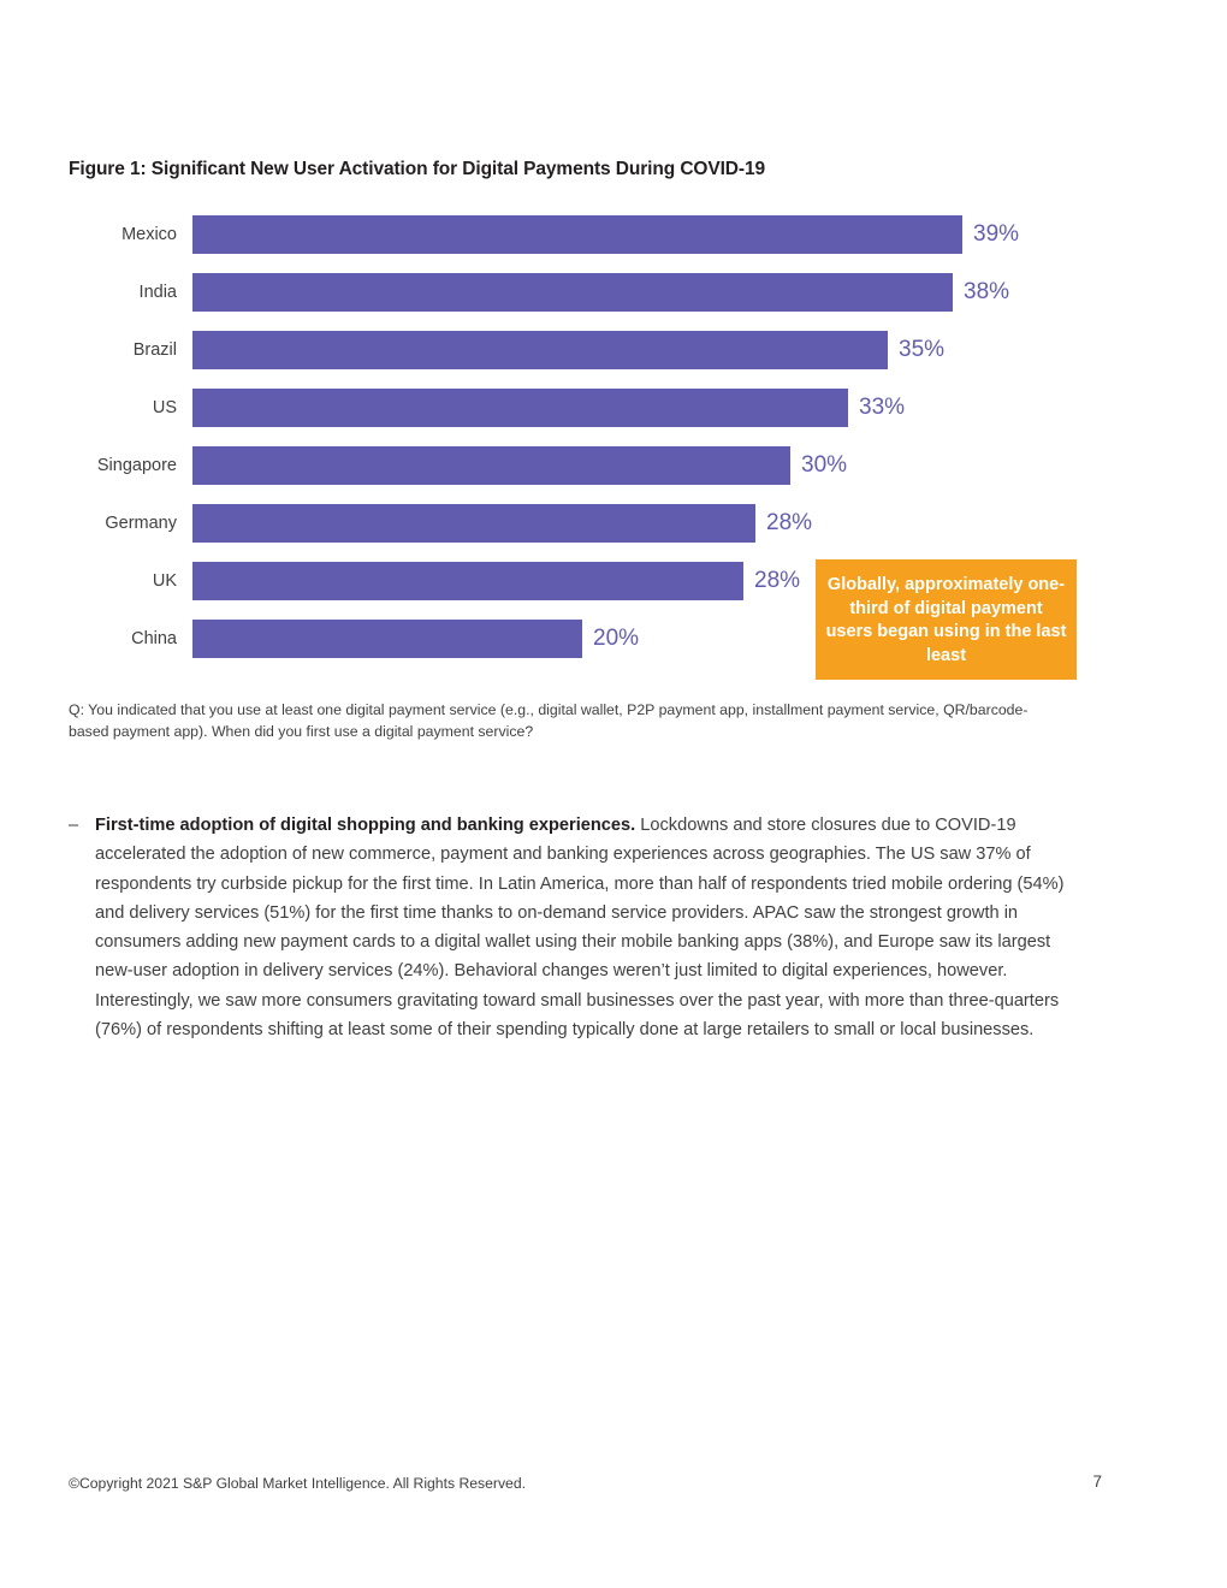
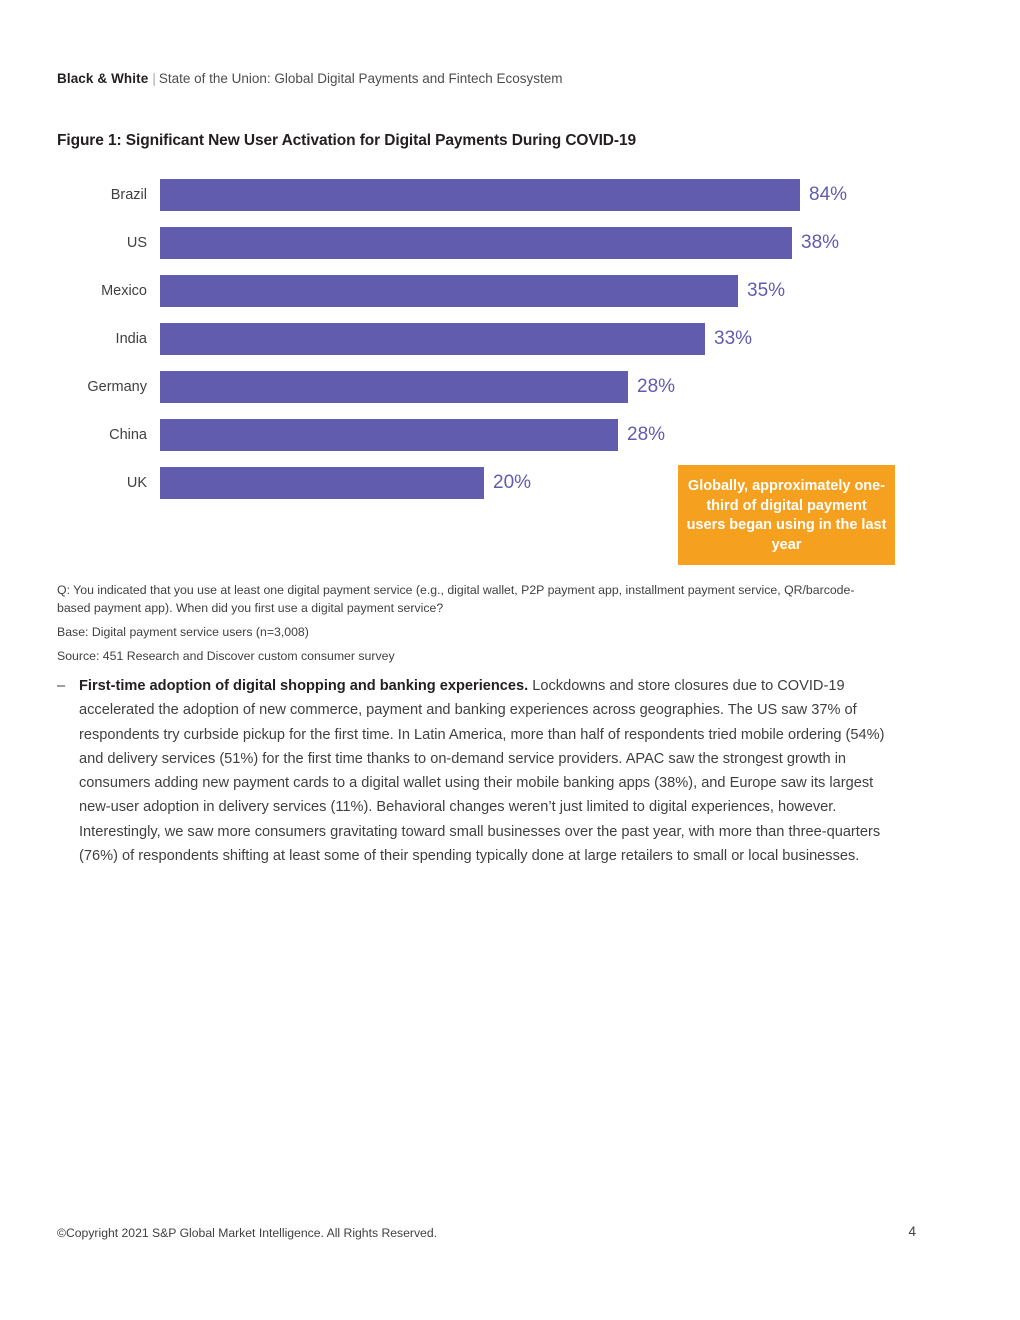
+ Black & White | State of the Union: Global Digital Payments and Fintech Ecosystem
  Figure 1: Significant New User Activation for Digital Payments During COVID-19
- Mexico
+ Brazil
- 39%
+ 84%
- India
+ US
  38%
- Brazil
+ Mexico
  35%
- US
+ India
  33%
- Singapore
- 30%
  Germany
  28%
- UK
+ China
  28%
- China
+ UK
  20%
- Globally, approximately one-third of digital payment users began using in the last least
+ Globally, approximately one-third of digital payment users began using in the last year
  Q: You indicated that you use at least one digital payment service (e.g., digital wallet, P2P payment app, installment payment service, QR/barcode-based payment app). When did you first use a digital payment service?
+ Base: Digital payment service users (n=3,008)
+ Source: 451 Research and Discover custom consumer survey
  –
- First-time adoption of digital shopping and banking experiences. Lockdowns and store closures due to COVID-19 accelerated the adoption of new commerce, payment and banking experiences across geographies. The US saw 37% of respondents try curbside pickup for the first time. In Latin America, more than half of respondents tried mobile ordering (54%) and delivery services (51%) for the first time thanks to on-demand service providers. APAC saw the strongest growth in consumers adding new payment cards to a digital wallet using their mobile banking apps (38%), and Europe saw its largest new-user adoption in delivery services (24%). Behavioral changes weren’t just limited to digital experiences, however. Interestingly, we saw more consumers gravitating toward small businesses over the past year, with more than three-quarters (76%) of respondents shifting at least some of their spending typically done at large retailers to small or local businesses.
+ First-time adoption of digital shopping and banking experiences. Lockdowns and store closures due to COVID-19 accelerated the adoption of new commerce, payment and banking experiences across geographies. The US saw 37% of respondents try curbside pickup for the first time. In Latin America, more than half of respondents tried mobile ordering (54%) and delivery services (51%) for the first time thanks to on-demand service providers. APAC saw the strongest growth in consumers adding new payment cards to a digital wallet using their mobile banking apps (38%), and Europe saw its largest new-user adoption in delivery services (11%). Behavioral changes weren’t just limited to digital experiences, however. Interestingly, we saw more consumers gravitating toward small businesses over the past year, with more than three-quarters (76%) of respondents shifting at least some of their spending typically done at large retailers to small or local businesses.
  ©Copyright 2021 S&P Global Market Intelligence. All Rights Reserved.
- 7
+ 4
